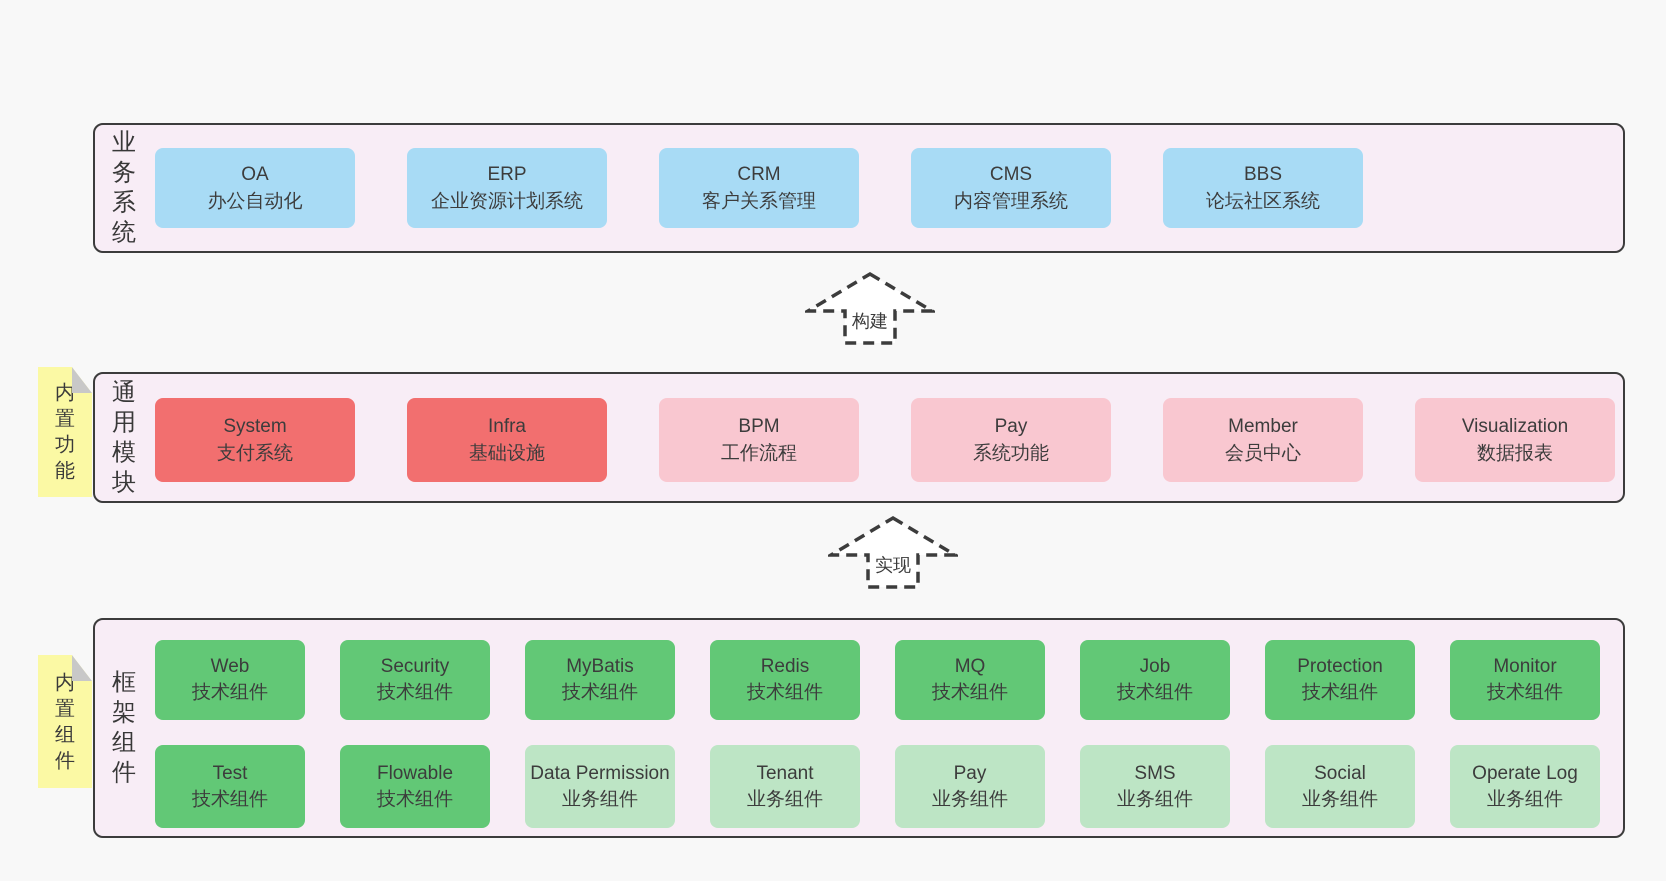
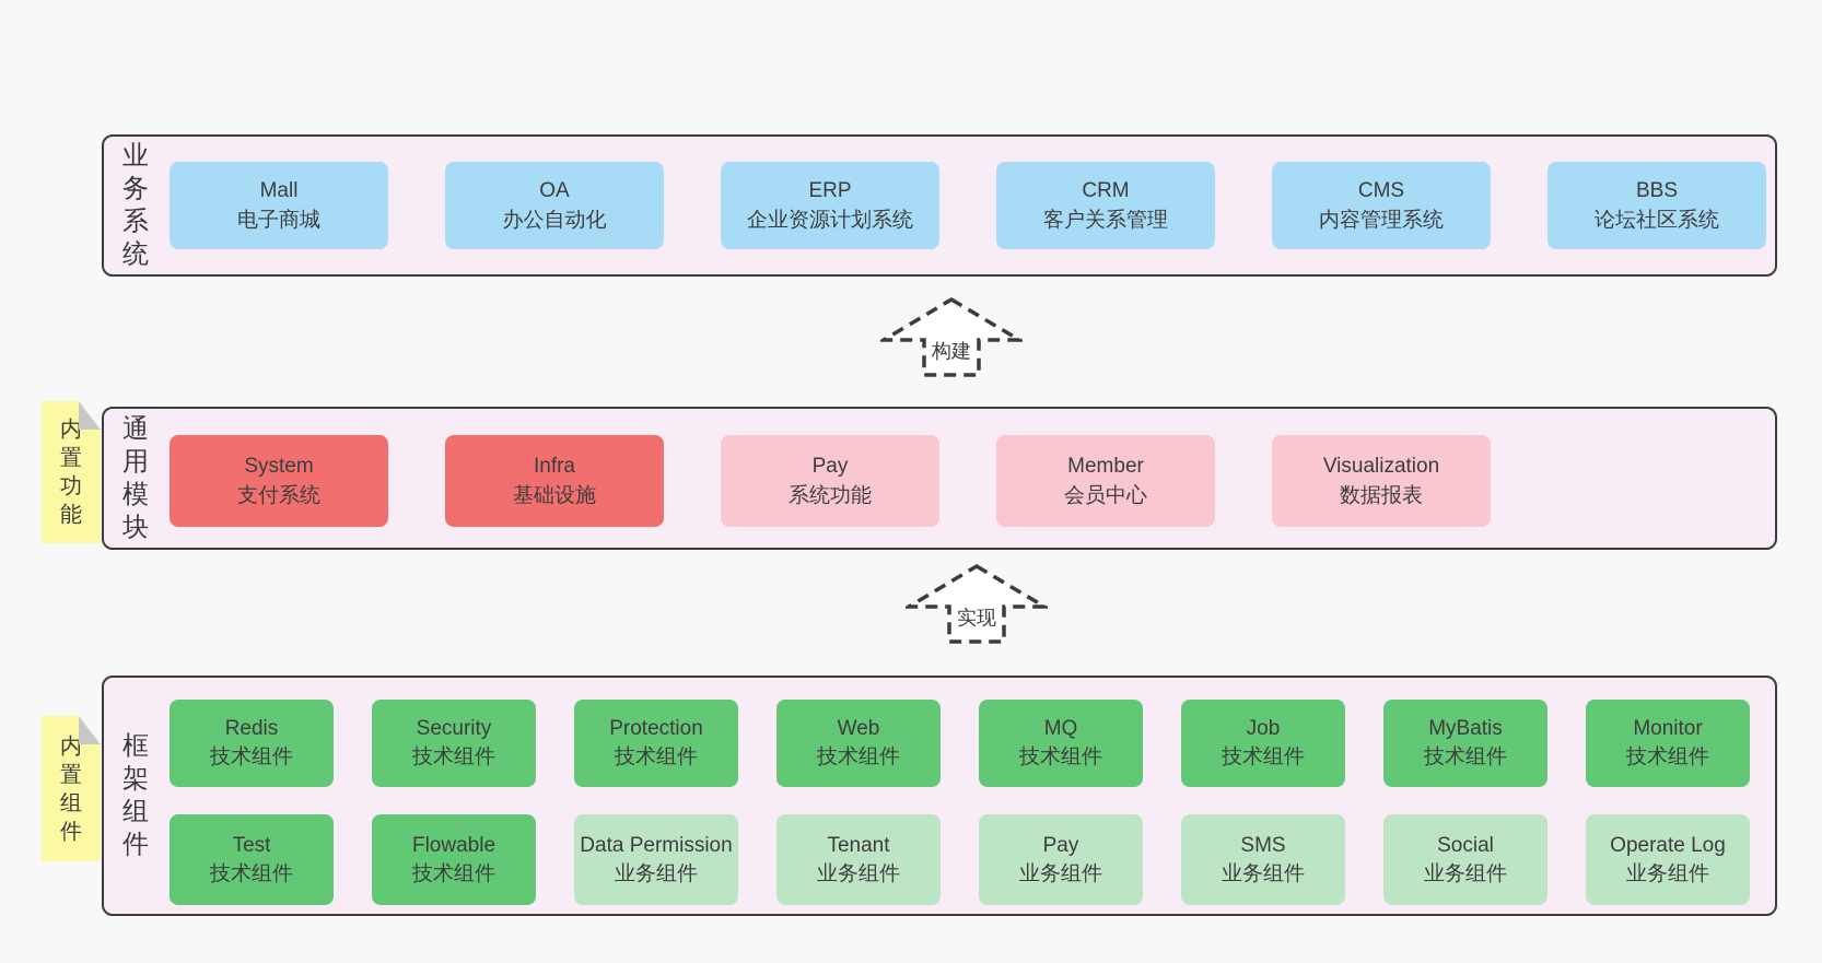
  内置功能
  内置组件
  业务系统
+ Mall
+ 电子商城
  OA
  办公自动化
  ERP
  企业资源计划系统
  CRM
  客户关系管理
  CMS
  内容管理系统
  BBS
  论坛社区系统
  构建
  通用模块
  System
  支付系统
  Infra
  基础设施
- BPM
- 工作流程
  Pay
  系统功能
  Member
  会员中心
  Visualization
  数据报表
  实现
  框架组件
- Web
+ Redis
  技术组件
  Security
  技术组件
- MyBatis
+ Protection
  技术组件
- Redis
+ Web
  技术组件
  MQ
  技术组件
  Job
  技术组件
- Protection
+ MyBatis
  技术组件
  Monitor
  技术组件
  Test
  技术组件
  Flowable
  技术组件
  Data Permission
  业务组件
  Tenant
  业务组件
  Pay
  业务组件
  SMS
  业务组件
  Social
  业务组件
  Operate Log
  业务组件
